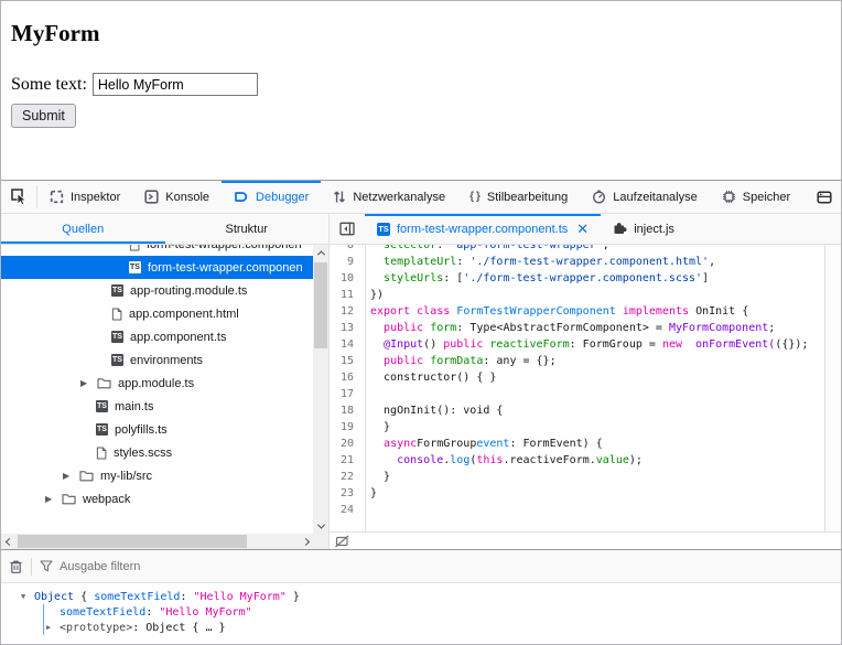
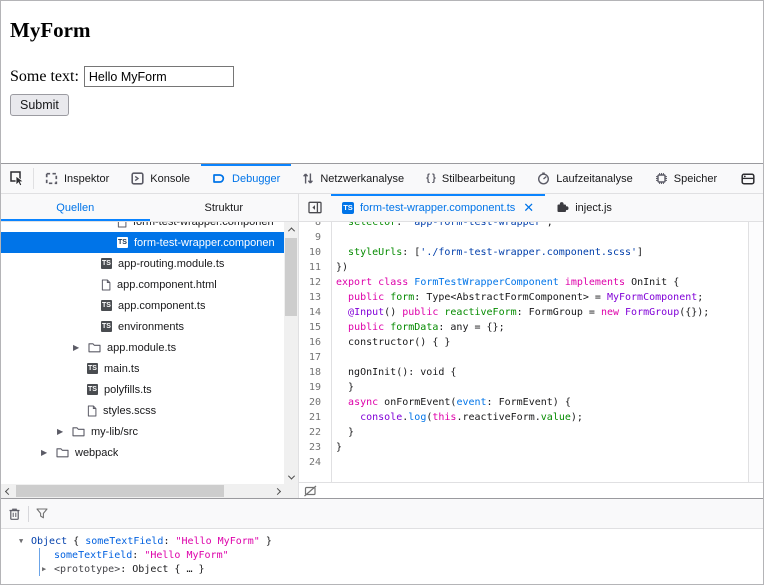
  MyForm
  Some text:
  Hello MyForm
  Submit
  Inspektor
  Konsole
  Debugger
  Netzwerkanalyse
  { }
  Stilbearbeitung
  Laufzeitanalyse
  Speicher
  Quellen
  Struktur
  form-test-wrapper.componen
  form-test-wrapper.componen
  app-routing.module.ts
  app.component.html
  app.component.ts
  environments
  ▶
  app.module.ts
  main.ts
  polyfills.ts
  styles.scss
  ▶
  my-lib/src
  ▶
  webpack
  TS
  form-test-wrapper.component.ts
  ✕
  inject.js
  8
  selector: 'app-form-test-wrapper',
  9
- templateUrl: './form-test-wrapper.component.html',
  10
  styleUrls: ['./form-test-wrapper.component.scss']
  11
  })
  12
  export class FormTestWrapperComponent implements OnInit {
  13
  public form: Type<AbstractFormComponent> = MyFormComponent;
  14
- @Input() public reactiveForm: FormGroup = new onFormEvent(({});
+ @Input() public reactiveForm: FormGroup = new FormGroup({});
  15
  public formData: any = {};
  16
  constructor() { }
  17
  18
  ngOnInit(): void {
  19
  }
  20
- asyncFormGroupevent: FormEvent) {
+ async onFormEvent(event: FormEvent) {
  21
  console.log(this.reactiveForm.value);
  22
  }
  23
  }
  24
- Ausgabe filtern
  ▼
  Object
  {
  someTextField
  :
  "Hello MyForm"
  }
  someTextField
  :
  "Hello MyForm"
  ▶
  <prototype>
  :
  Object { … }
